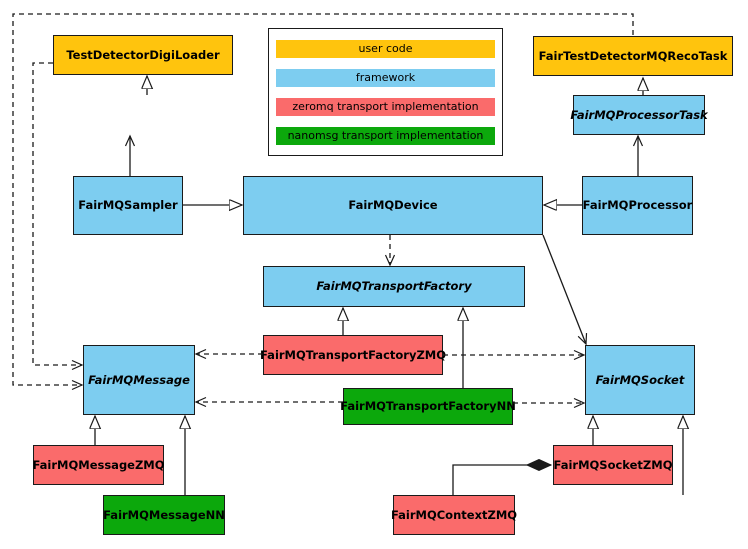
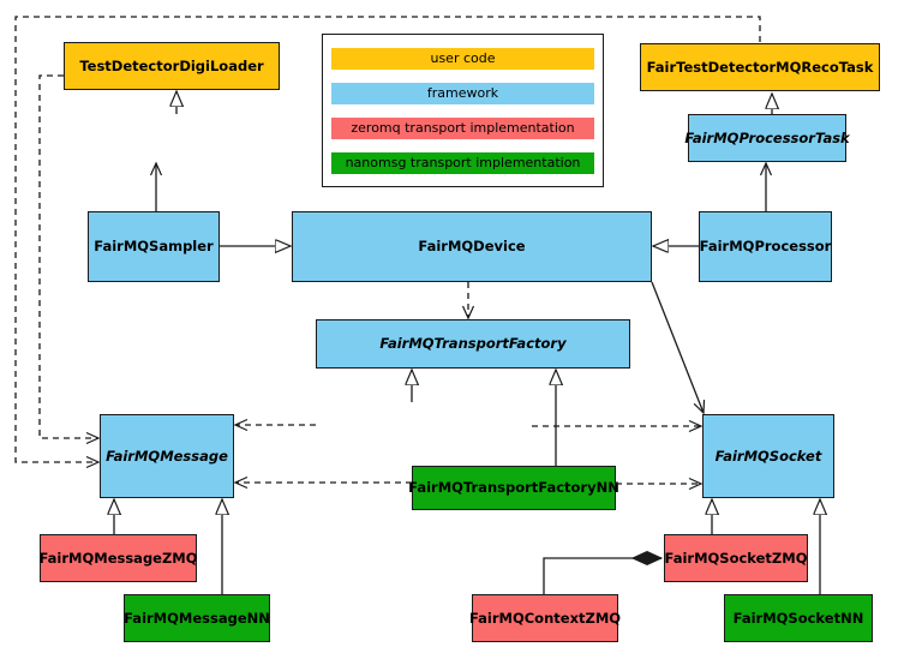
  user code
  framework
  zeromq transport implementation
  nanomsg transport implementation
  TestDetectorDigiLoader
  FairTestDetectorMQRecoTask
  FairMQProcessorTask
  FairMQSampler
  FairMQDevice
  FairMQProcessor
  FairMQTransportFactory
- FairMQTransportFactoryZMQ
  FairMQTransportFactoryNN
  FairMQMessage
  FairMQSocket
  FairMQMessageZMQ
  FairMQMessageNN
  FairMQSocketZMQ
  FairMQContextZMQ
+ FairMQSocketNN
